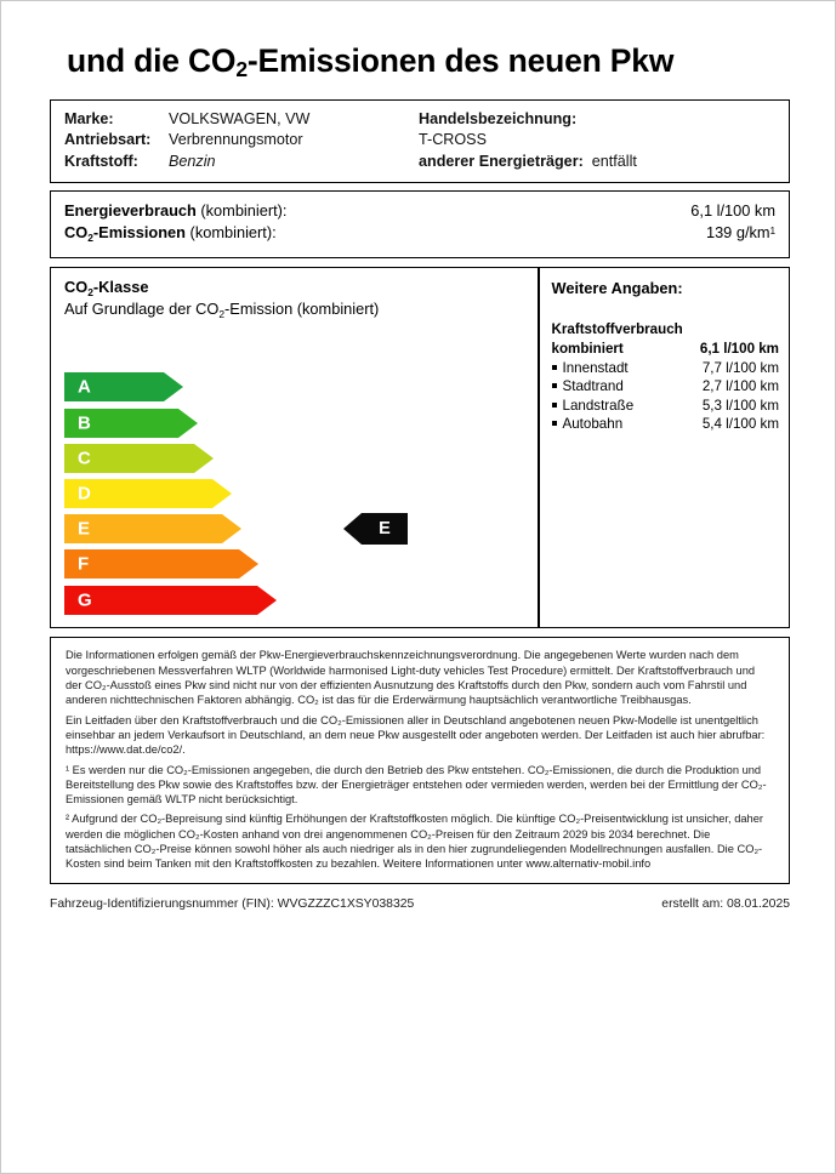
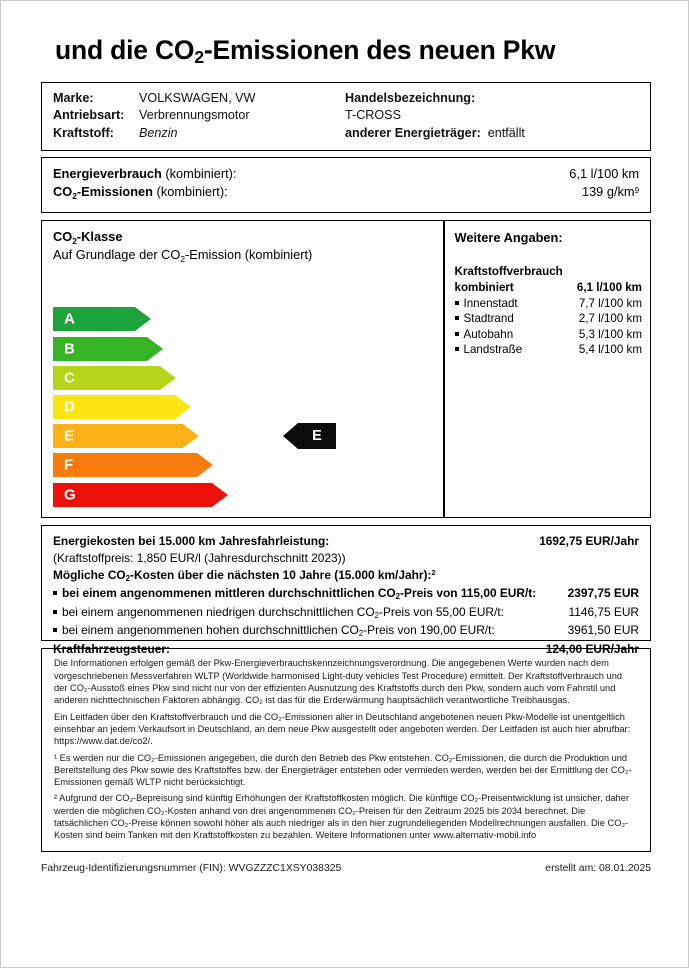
  und die CO2-Emissionen des neuen Pkw
  Marke:
  VOLKSWAGEN, VW
  Handelsbezeichnung:
  Antriebsart:
  Verbrennungsmotor
  T-CROSS
  Kraftstoff:
  Benzin
  anderer Energieträger:
  entfällt
  Energieverbrauch (kombiniert):
  6,1 l/100 km
  CO2-Emissionen (kombiniert):
- 139 g/km1
+ 139 g/km9
  CO2-Klasse
  Auf Grundlage der CO2-Emission (kombiniert)
  A
  B
  C
  D
  E
  F
  G
  E
  Weitere Angaben:
  Kraftstoffverbrauch
  kombiniert
  6,1 l/100 km
  Innenstadt
  7,7 l/100 km
  Stadtrand
  2,7 l/100 km
- Landstraße
+ Autobahn
  5,3 l/100 km
- Autobahn
+ Landstraße
  5,4 l/100 km
+ Energiekosten bei 15.000 km Jahresfahrleistung:
+ 1692,75 EUR/Jahr
+ (Kraftstoffpreis: 1,850 EUR/l (Jahresdurchschnitt 2023))
+ Mögliche CO2-Kosten über die nächsten 10 Jahre (15.000 km/Jahr):2
+ bei einem angenommenen mittleren durchschnittlichen CO2-Preis von 115,00 EUR/t:
+ 2397,75 EUR
+ bei einem angenommenen niedrigen durchschnittlichen CO2-Preis von 55,00 EUR/t:
+ 1146,75 EUR
+ bei einem angenommenen hohen durchschnittlichen CO2-Preis von 190,00 EUR/t:
+ 3961,50 EUR
+ Kraftfahrzeugsteuer:
+ 124,00 EUR/Jahr
  Die Informationen erfolgen gemäß der Pkw-Energieverbrauchskennzeichnungsverordnung. Die angegebenen Werte wurden nach dem vorgeschriebenen Messverfahren WLTP (Worldwide harmonised Light-duty vehicles Test Procedure) ermittelt. Der Kraftstoffverbrauch und der CO₂-Ausstoß eines Pkw sind nicht nur von der effizienten Ausnutzung des Kraftstoffs durch den Pkw, sondern auch vom Fahrstil und anderen nichttechnischen Faktoren abhängig. CO₂ ist das für die Erderwärmung hauptsächlich verantwortliche Treibhausgas.
  Ein Leitfaden über den Kraftstoffverbrauch und die CO₂-Emissionen aller in Deutschland angebotenen neuen Pkw-Modelle ist unentgeltlich einsehbar an jedem Verkaufsort in Deutschland, an dem neue Pkw ausgestellt oder angeboten werden. Der Leitfaden ist auch hier abrufbar: https://www.dat.de/co2/.
  ¹ Es werden nur die CO₂-Emissionen angegeben, die durch den Betrieb des Pkw entstehen. CO₂-Emissionen, die durch die Produktion und Bereitstellung des Pkw sowie des Kraftstoffes bzw. der Energieträger entstehen oder vermieden werden, werden bei der Ermittlung der CO₂-Emissionen gemäß WLTP nicht berücksichtigt.
- ² Aufgrund der CO₂-Bepreisung sind künftig Erhöhungen der Kraftstoffkosten möglich. Die künftige CO₂-Preisentwicklung ist unsicher, daher werden die möglichen CO₂-Kosten anhand von drei angenommenen CO₂-Preisen für den Zeitraum 2029 bis 2034 berechnet. Die tatsächlichen CO₂-Preise können sowohl höher als auch niedriger als in den hier zugrundeliegenden Modellrechnungen ausfallen. Die CO₂-Kosten sind beim Tanken mit den Kraftstoffkosten zu bezahlen. Weitere Informationen unter www.alternativ-mobil.info
+ ² Aufgrund der CO₂-Bepreisung sind künftig Erhöhungen der Kraftstoffkosten möglich. Die künftige CO₂-Preisentwicklung ist unsicher, daher werden die möglichen CO₂-Kosten anhand von drei angenommenen CO₂-Preisen für den Zeitraum 2025 bis 2034 berechnet. Die tatsächlichen CO₂-Preise können sowohl höher als auch niedriger als in den hier zugrundeliegenden Modellrechnungen ausfallen. Die CO₂-Kosten sind beim Tanken mit den Kraftstoffkosten zu bezahlen. Weitere Informationen unter www.alternativ-mobil.info
  Fahrzeug-Identifizierungsnummer (FIN): WVGZZZC1XSY038325
  erstellt am: 08.01.2025
